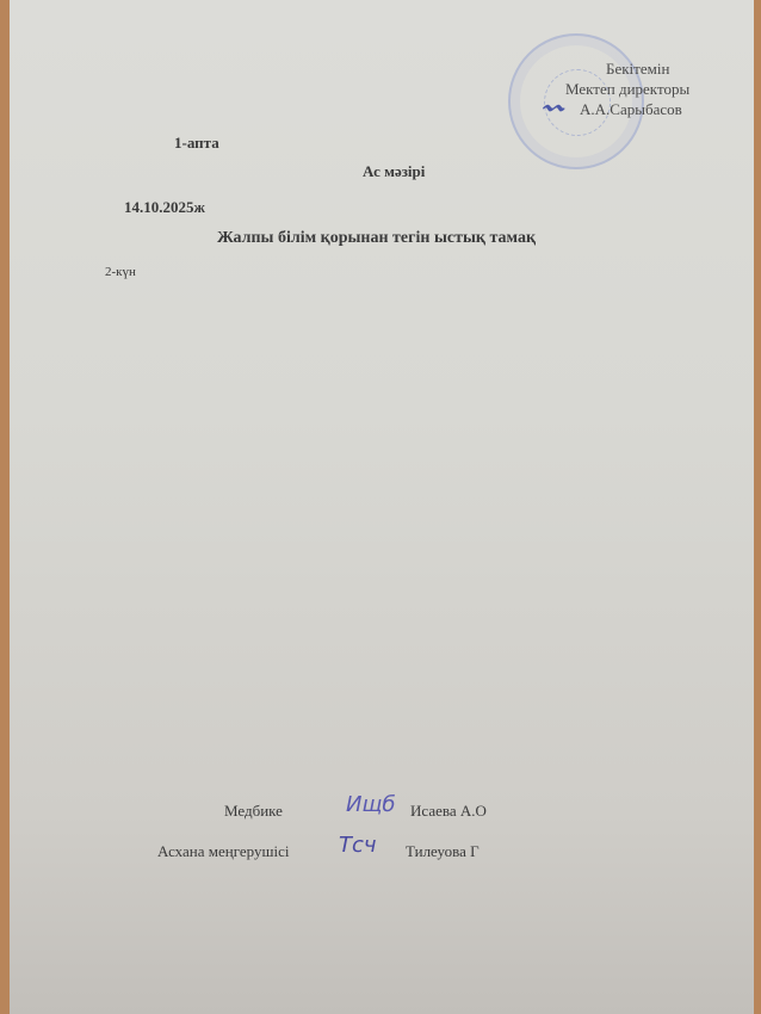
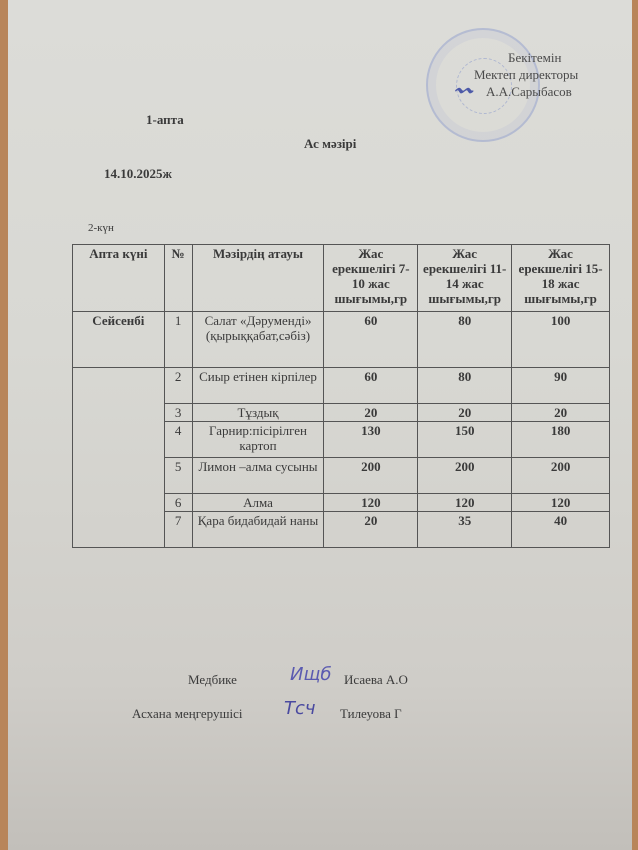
  Бекітемін
  Мектеп директоры
  А.А.Сарыбасов
  〰
  1-апта
  Ас мәзірі
  14.10.2025ж
- Жалпы білім қорынан тегін ыстық тамақ
  2-күн
+ Апта күні	№	Мәзірдің атауы	Жас ерекшелігі 7-10 жас шығымы,гр	Жас ерекшелігі 11-14 жас шығымы,гр	Жас ерекшелігі 15-18 жас шығымы,гр
+ Сейсенбі	1	Салат «Дәруменді» (қырыққабат,сәбіз)	60	80	100
+ 	2	Сиыр етінен кірпілер	60	80	90
+ 3	Тұздық	20	20	20
+ 4	Гарнир:пісірілген картоп	130	150	180
+ 5	Лимон –алма сусыны	200	200	200
+ 6	Алма	120	120	120
+ 7	Қара бидабидай наны	20	35	40
  Медбике
  Ищб
  Исаева А.О
  Асхана меңгерушісі
  Тсч
  Тилеуова Г
